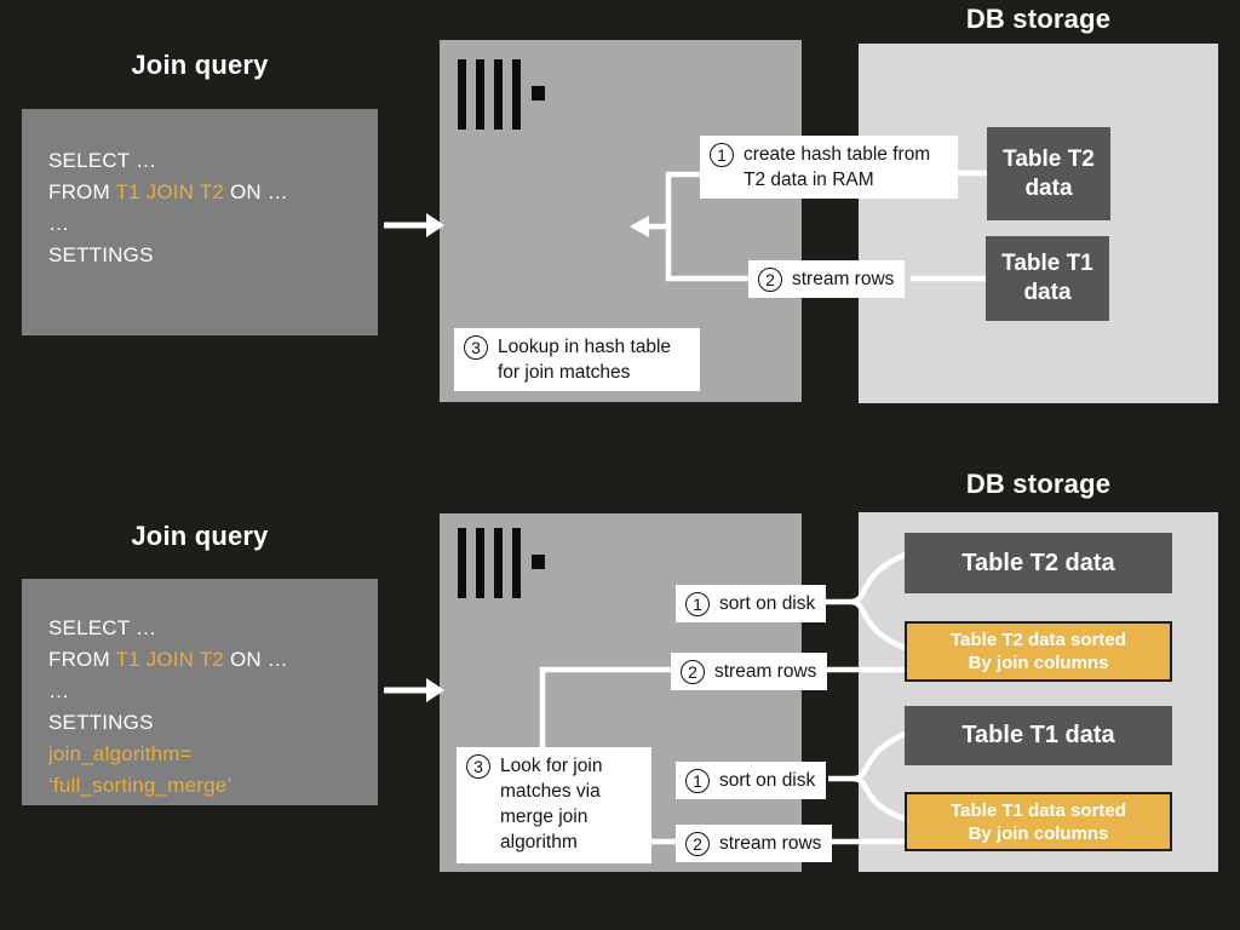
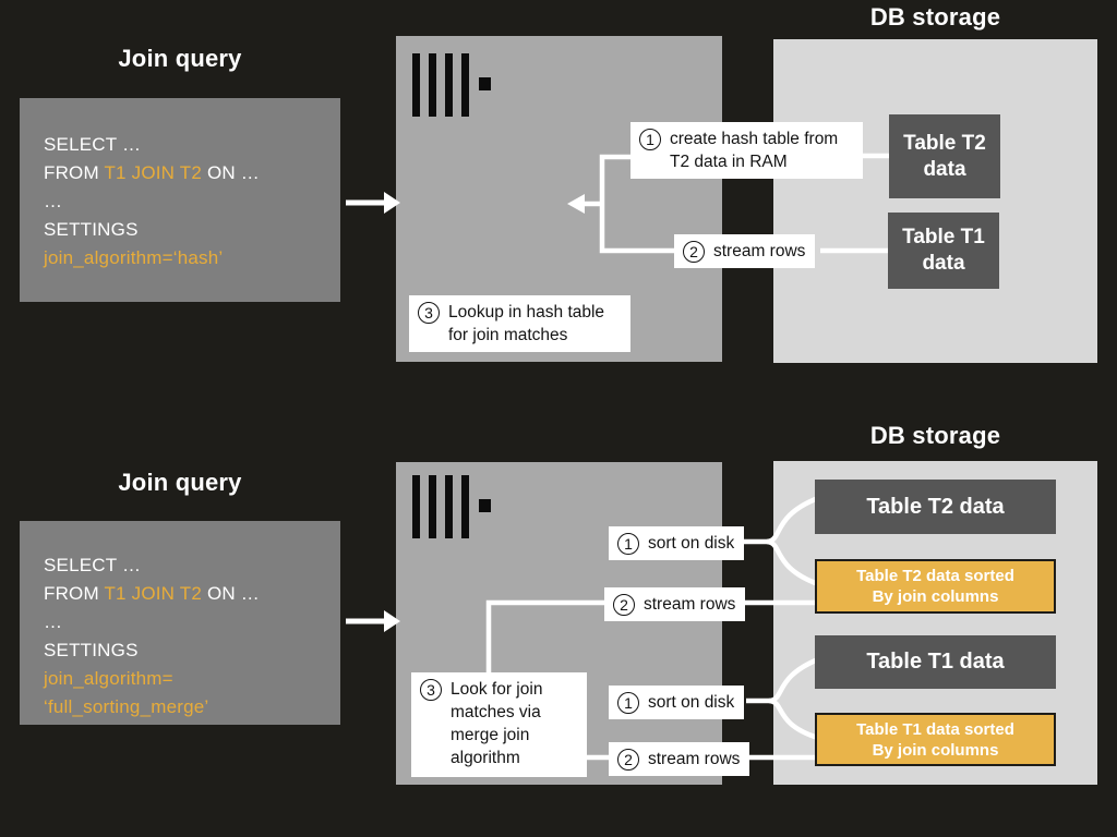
  Join query
  DB storage
  SELECT …
  FROM T1 JOIN T2 ON …
  …
  SETTINGS
+ join_algorithm=‘hash’
  Table T2
  data
  Table T1
  data
  1
  create hash table from
  T2 data in RAM
  2
  stream rows
  3
  Lookup in hash table
  for join matches
  Join query
  DB storage
  SELECT …
  FROM T1 JOIN T2 ON …
  …
  SETTINGS
  join_algorithm=
  ‘full_sorting_merge’
  Table T2 data
  Table T2 data sorted
  By join columns
  Table T1 data
  Table T1 data sorted
  By join columns
  1
  sort on disk
  2
  stream rows
  1
  sort on disk
  2
  stream rows
  3
  Look for join
  matches via
  merge join
  algorithm
